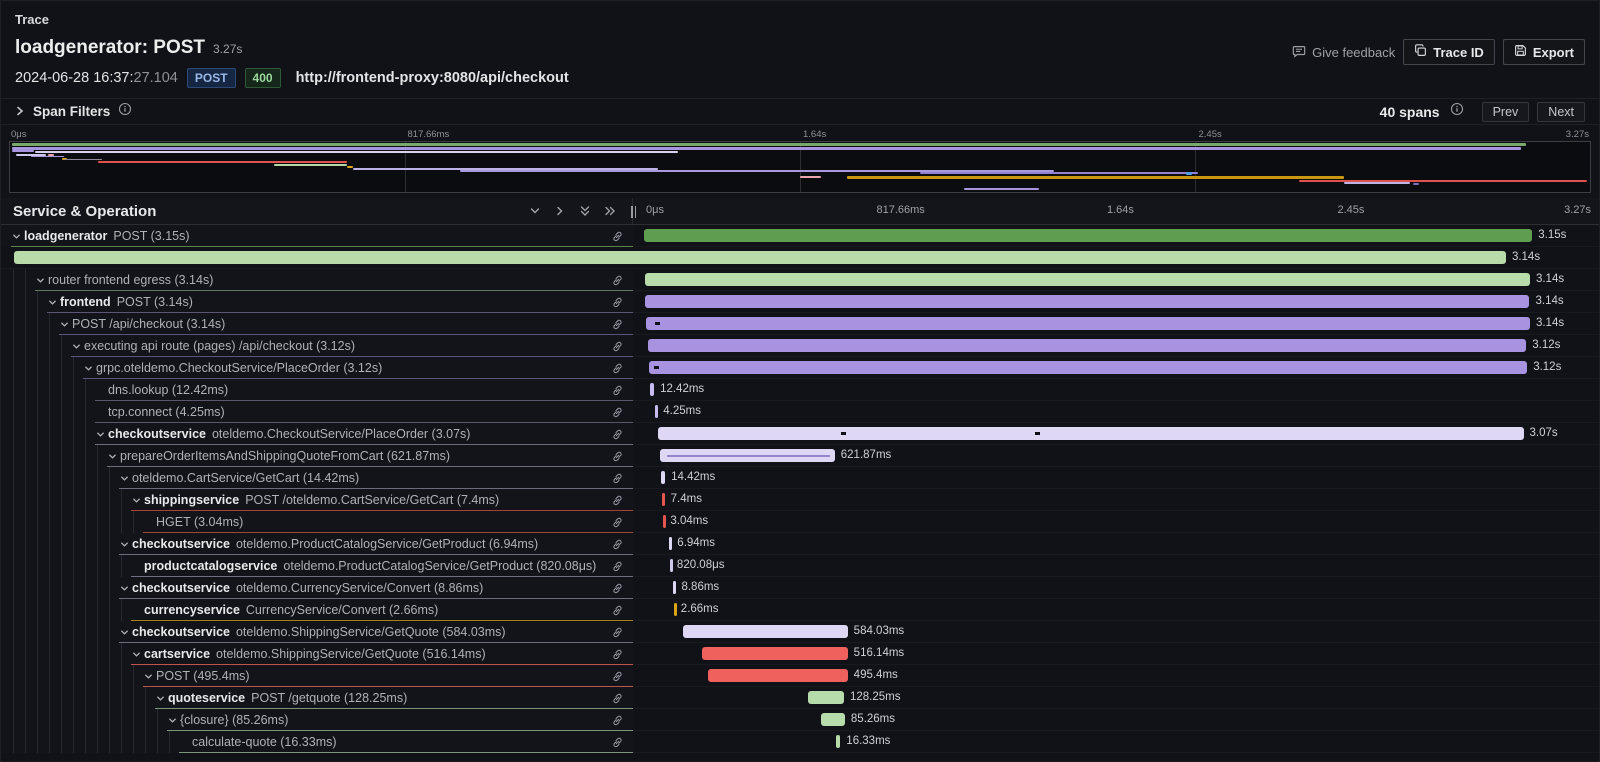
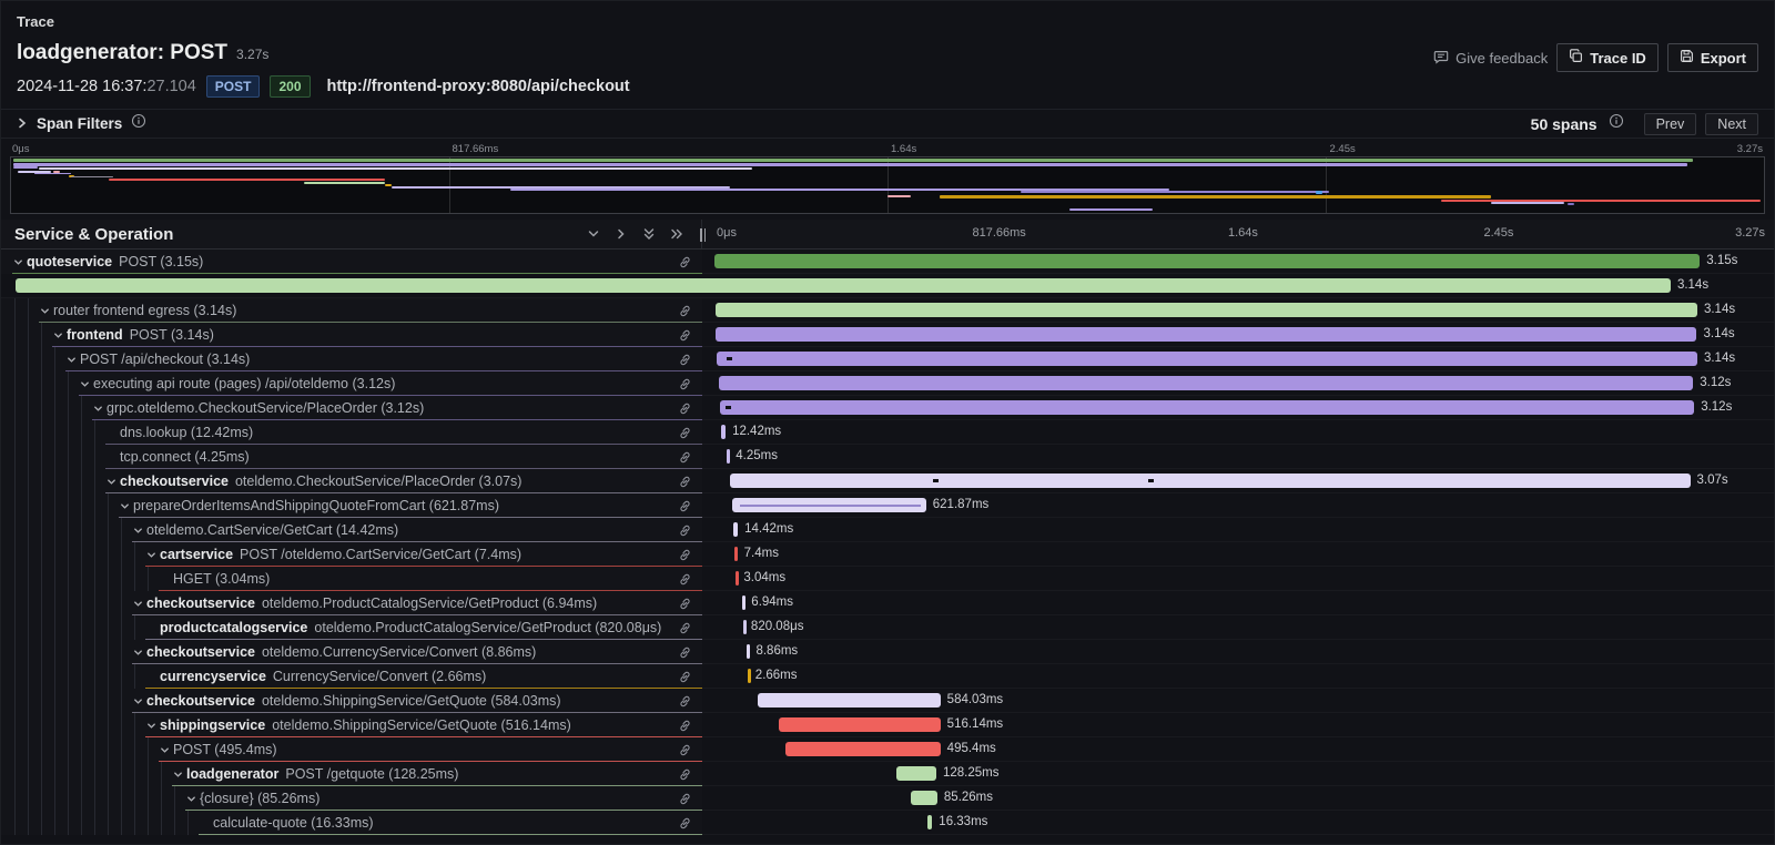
  Trace
  loadgenerator: POST
  3.27s
- 2024-06-28 16:37:27.104
+ 2024-11-28 16:37:27.104
  POST
- 400
+ 200
  http://frontend-proxy:8080/api/checkout
  Give feedback
  Trace ID
  Export
  Span Filters
- 40 spans
+ 50 spans
  Prev
  Next
  0μs
  817.66ms
  1.64s
  2.45s
  3.27s
  Service & Operation
  0μs
  817.66ms
  1.64s
  2.45s
  3.27s
- loadgenerator
+ quoteservice
  POST (3.15s)
  3.15s
  3.14s
  router frontend egress (3.14s)
  3.14s
  frontend
  POST (3.14s)
  3.14s
  POST /api/checkout (3.14s)
  3.14s
- executing api route (pages) /api/checkout (3.12s)
+ executing api route (pages) /api/oteldemo (3.12s)
  3.12s
  grpc.oteldemo.CheckoutService/PlaceOrder (3.12s)
  3.12s
  dns.lookup (12.42ms)
  12.42ms
  tcp.connect (4.25ms)
  4.25ms
  checkoutservice
  oteldemo.CheckoutService/PlaceOrder (3.07s)
  3.07s
  prepareOrderItemsAndShippingQuoteFromCart (621.87ms)
  621.87ms
  oteldemo.CartService/GetCart (14.42ms)
  14.42ms
- shippingservice
+ cartservice
  POST /oteldemo.CartService/GetCart (7.4ms)
  7.4ms
  HGET (3.04ms)
  3.04ms
  checkoutservice
  oteldemo.ProductCatalogService/GetProduct (6.94ms)
  6.94ms
  productcatalogservice
  oteldemo.ProductCatalogService/GetProduct (820.08μs)
  820.08μs
  checkoutservice
  oteldemo.CurrencyService/Convert (8.86ms)
  8.86ms
  currencyservice
  CurrencyService/Convert (2.66ms)
  2.66ms
  checkoutservice
  oteldemo.ShippingService/GetQuote (584.03ms)
  584.03ms
- cartservice
+ shippingservice
  oteldemo.ShippingService/GetQuote (516.14ms)
  516.14ms
  POST (495.4ms)
  495.4ms
- quoteservice
+ loadgenerator
  POST /getquote (128.25ms)
  128.25ms
  {closure} (85.26ms)
  85.26ms
  calculate-quote (16.33ms)
  16.33ms
